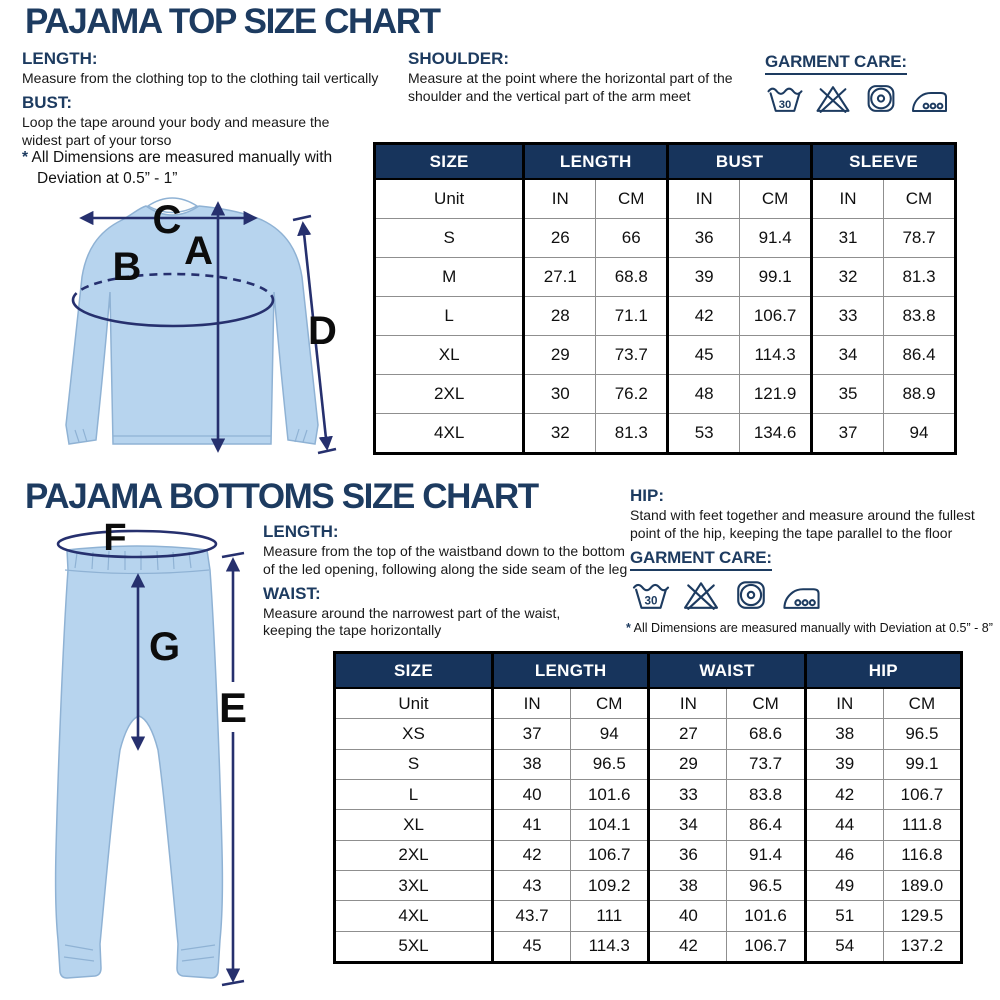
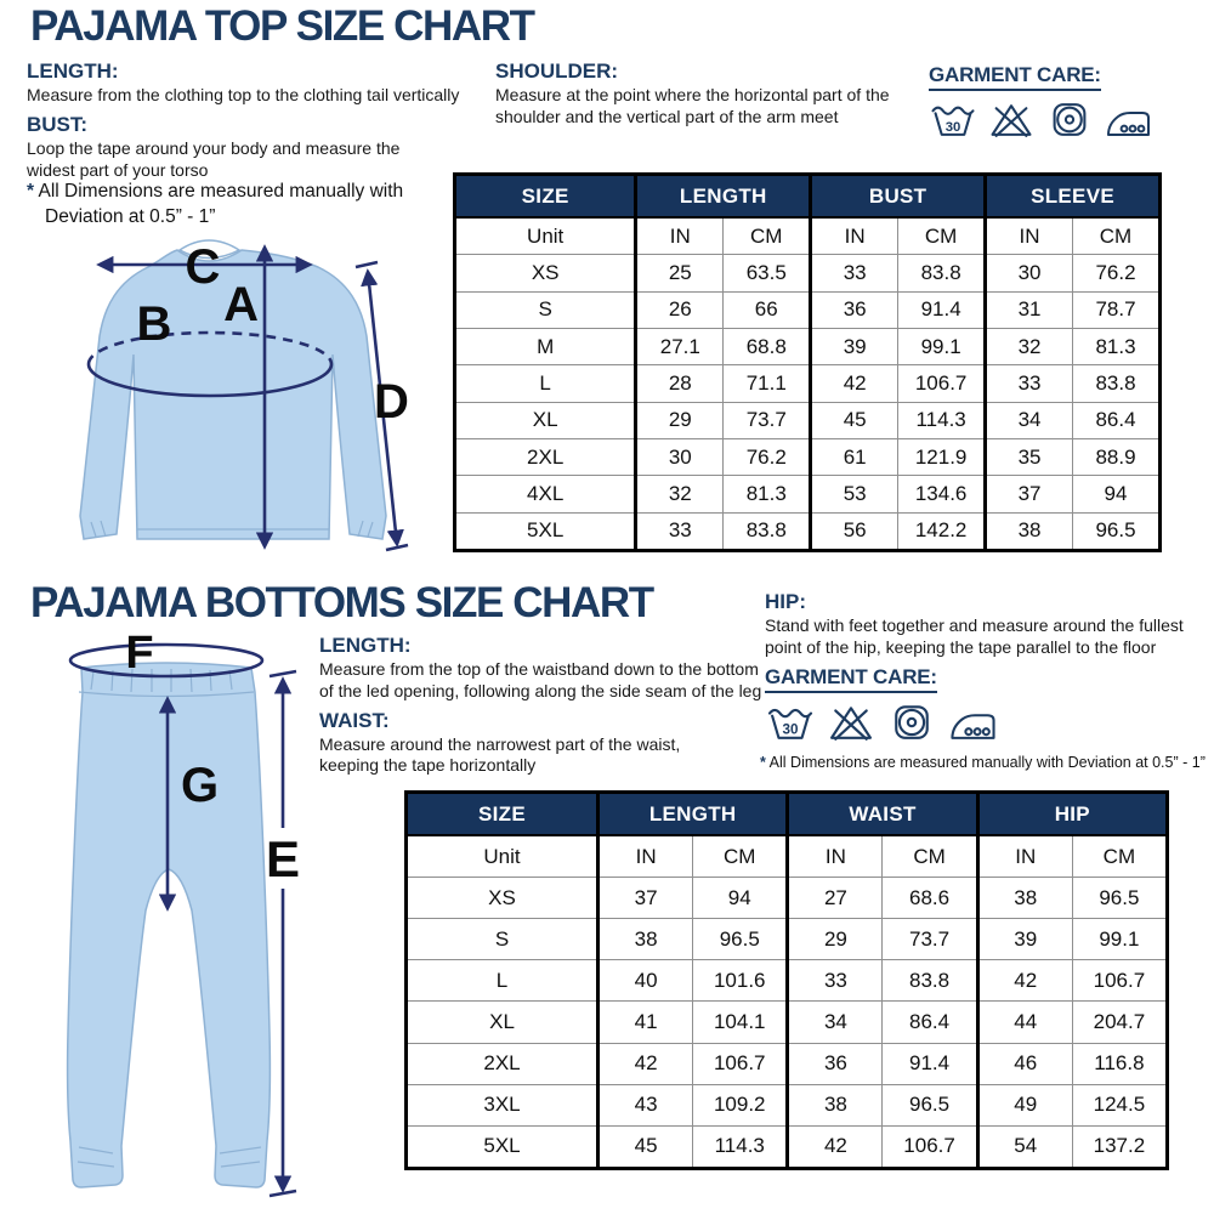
  PAJAMA TOP SIZE CHART
  LENGTH:
  Measure from the clothing top to the clothing tail vertically
  BUST:
  Loop the tape around your body and measure the widest part of your torso
  * All Dimensions are measured manually with
  Deviation at 0.5” - 1”
  SHOULDER:
  Measure at the point where the horizontal part of the shoulder and the vertical part of the arm meet
  GARMENT CARE:
  30
  C
  A
  B
  D
  SIZE	LENGTH	BUST	SLEEVE
  Unit	IN	CM	IN	CM	IN	CM
+ XS	25	63.5	33	83.8	30	76.2
  S	26	66	36	91.4	31	78.7
  M	27.1	68.8	39	99.1	32	81.3
  L	28	71.1	42	106.7	33	83.8
  XL	29	73.7	45	114.3	34	86.4
- 2XL	30	76.2	48	121.9	35	88.9
+ 2XL	30	76.2	61	121.9	35	88.9
  4XL	32	81.3	53	134.6	37	94
+ 5XL	33	83.8	56	142.2	38	96.5
  PAJAMA BOTTOMS SIZE CHART
  F
  G
  E
  LENGTH:
  Measure from the top of the waistband down to the bottom of the led opening, following along the side seam of the leg
  WAIST:
  Measure around the narrowest part of the waist, keeping the tape horizontally
  HIP:
  Stand with feet together and measure around the fullest point of the hip, keeping the tape parallel to the floor
  GARMENT CARE:
  30
- * All Dimensions are measured manually with Deviation at 0.5” - 8”
+ * All Dimensions are measured manually with Deviation at 0.5” - 1”
  SIZE	LENGTH	WAIST	HIP
  Unit	IN	CM	IN	CM	IN	CM
  XS	37	94	27	68.6	38	96.5
  S	38	96.5	29	73.7	39	99.1
  L	40	101.6	33	83.8	42	106.7
- XL	41	104.1	34	86.4	44	111.8
+ XL	41	104.1	34	86.4	44	204.7
  2XL	42	106.7	36	91.4	46	116.8
- 3XL	43	109.2	38	96.5	49	189.0
+ 3XL	43	109.2	38	96.5	49	124.5
- 4XL	43.7	111	40	101.6	51	129.5
  5XL	45	114.3	42	106.7	54	137.2
